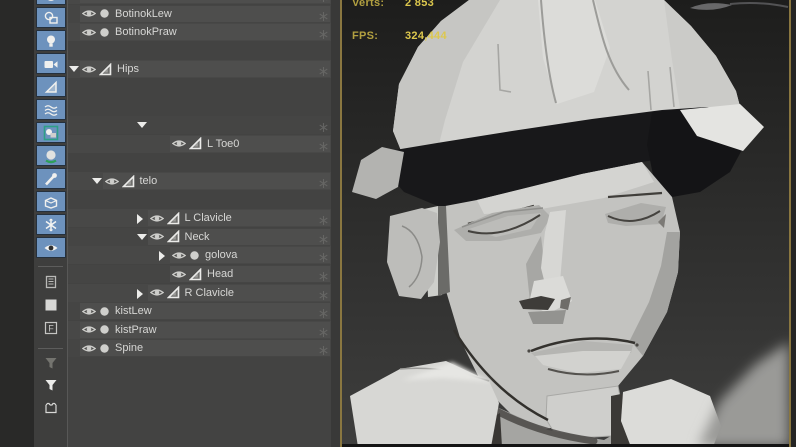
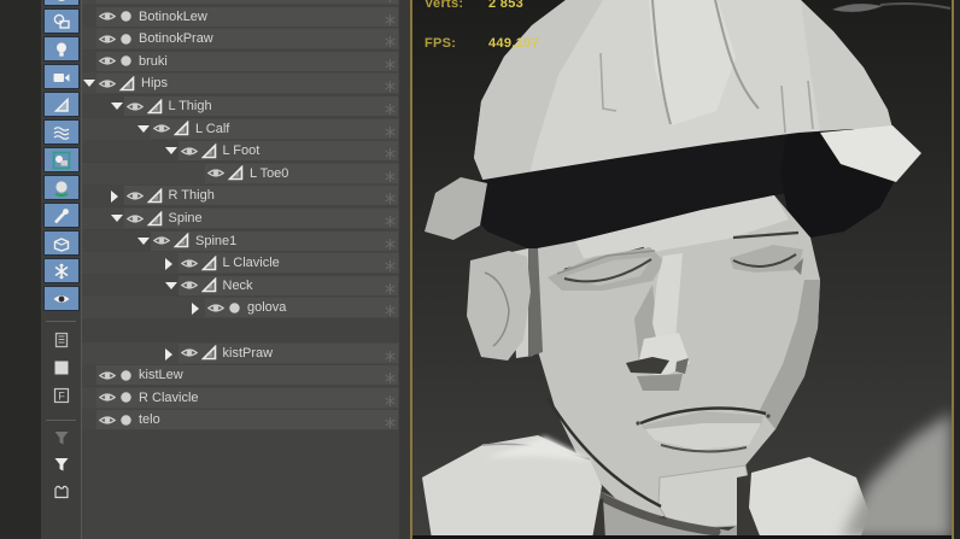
  F
  BotinokLew
  BotinokPraw
+ bruki
  Hips
+ L Thigh
+ L Calf
+ L Foot
  L Toe0
+ R Thigh
- telo
+ Spine
+ Spine1
  L Clavicle
  Neck
  golova
- Head
- R Clavicle
+ kistPraw
  kistLew
- kistPraw
+ R Clavicle
- Spine
+ telo
  Verts: 2 853
- FPS: 324,444
+ FPS: 449,107
